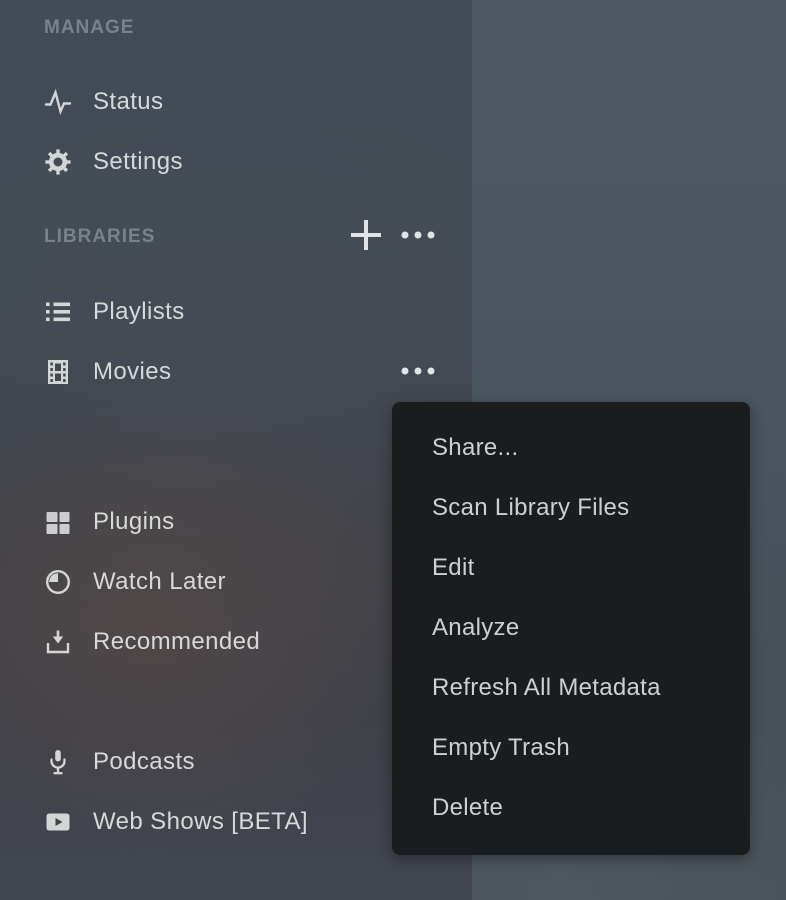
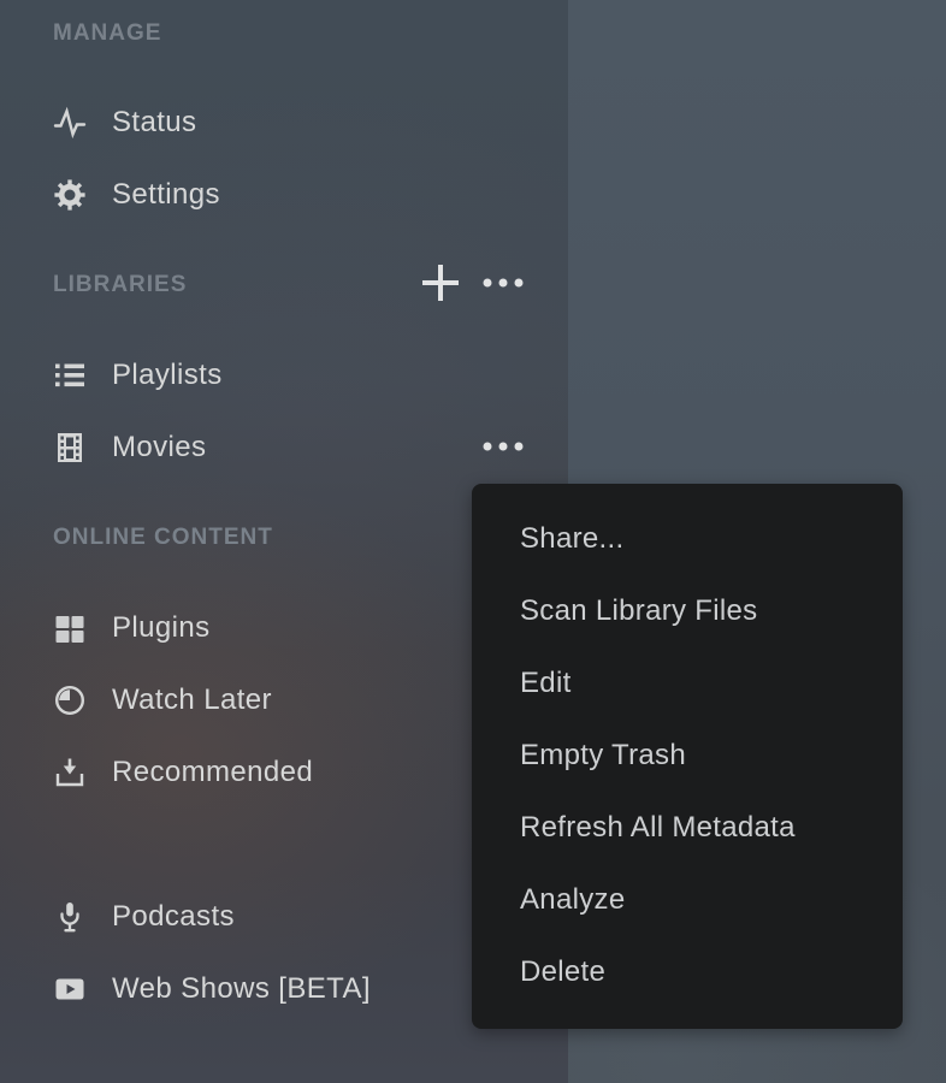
  MANAGE
  Status
  Settings
  LIBRARIES
  Playlists
  Movies
+ ONLINE CONTENT
  Plugins
  Watch Later
  Recommended
  Podcasts
  Web Shows [BETA]
  Share...
  Scan Library Files
  Edit
- Analyze
+ Empty Trash
  Refresh All Metadata
- Empty Trash
+ Analyze
  Delete
